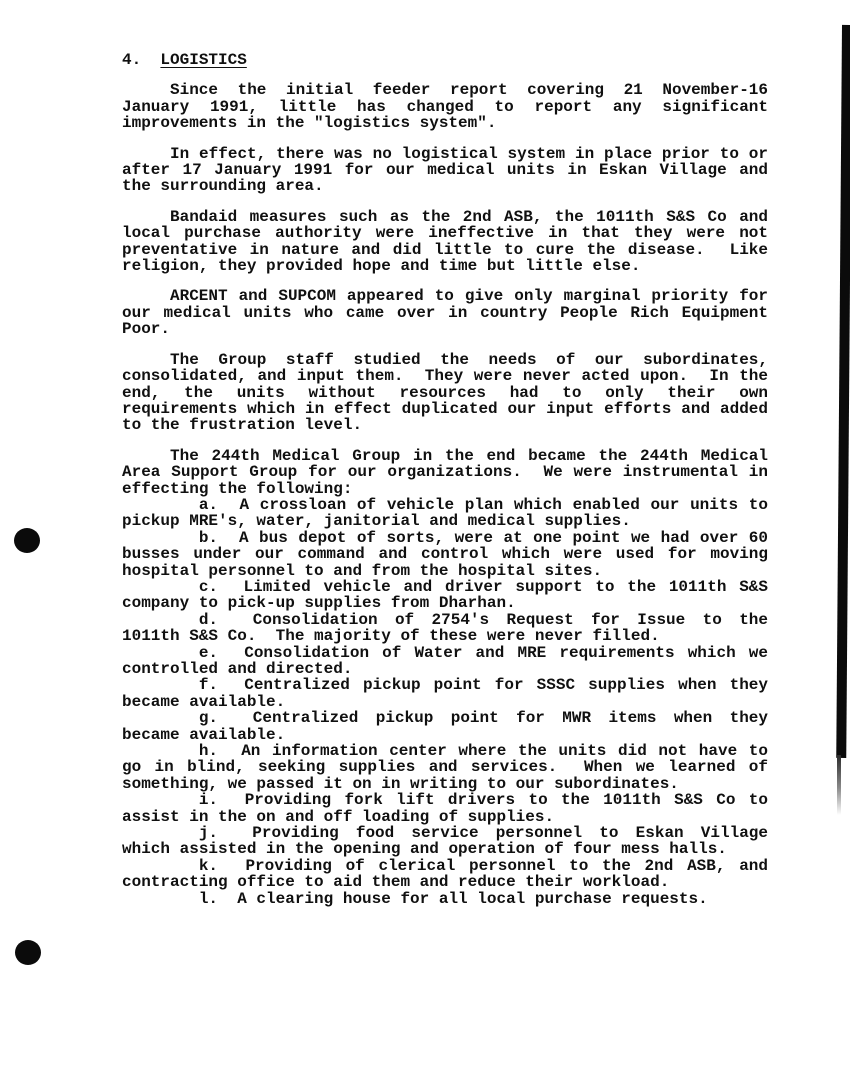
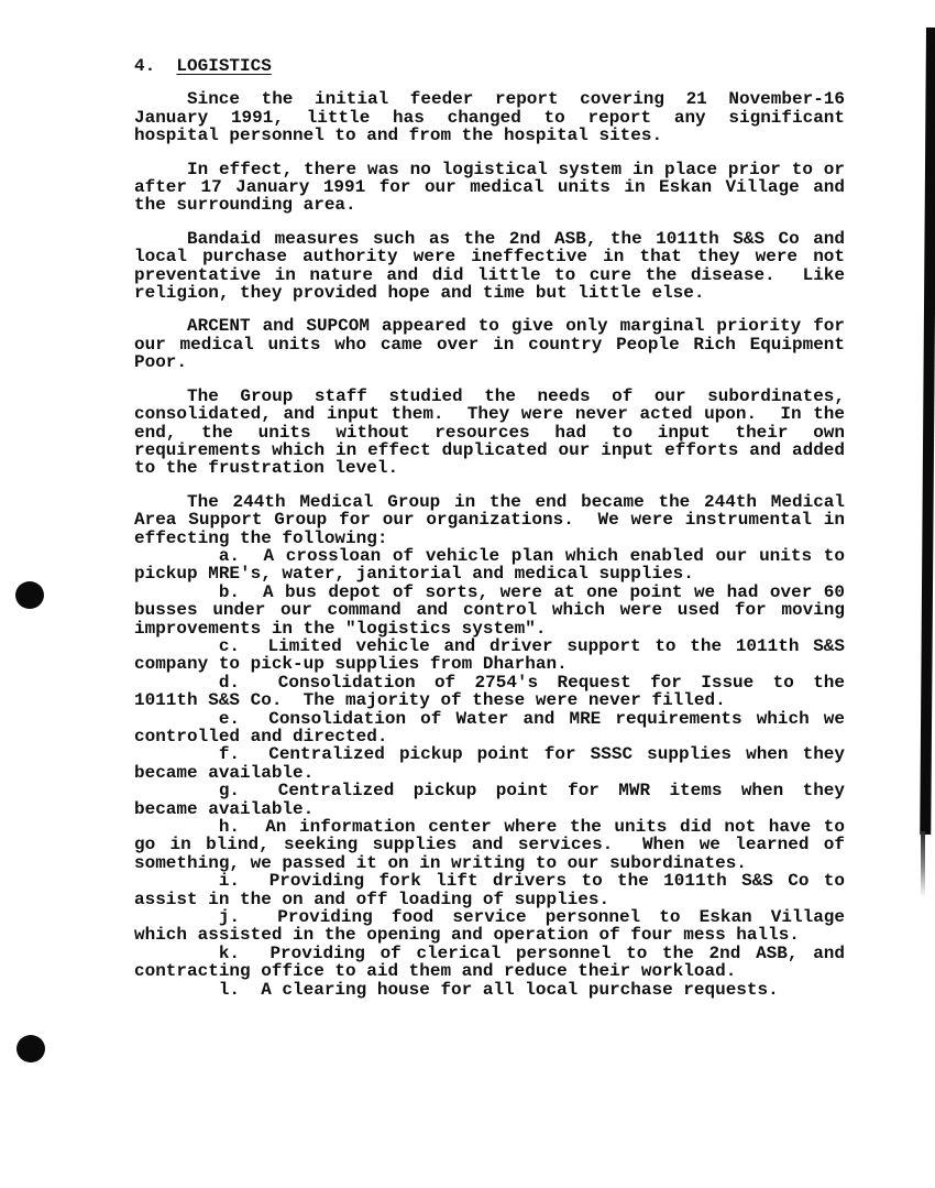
  4. LOGISTICS
  Since the initial feeder report covering 21 November-16
  January 1991, little has changed to report any significant
- improvements in the "logistics system".
+ hospital personnel to and from the hospital sites.
  In effect, there was no logistical system in place prior to or
  after 17 January 1991 for our medical units in Eskan Village and
  the surrounding area.
  Bandaid measures such as the 2nd ASB, the 1011th S&S Co and
  local purchase authority were ineffective in that they were not
  preventative in nature and did little to cure the disease. Like
  religion, they provided hope and time but little else.
  ARCENT and SUPCOM appeared to give only marginal priority for
  our medical units who came over in country People Rich Equipment
  Poor.
  The Group staff studied the needs of our subordinates,
  consolidated, and input them. They were never acted upon. In the
- end, the units without resources had to only their own
+ end, the units without resources had to input their own
  requirements which in effect duplicated our input efforts and added
  to the frustration level.
  The 244th Medical Group in the end became the 244th Medical
  Area Support Group for our organizations. We were instrumental in
  effecting the following:
  a. A crossloan of vehicle plan which enabled our units to
  pickup MRE's, water, janitorial and medical supplies.
  b. A bus depot of sorts, were at one point we had over 60
  busses under our command and control which were used for moving
- hospital personnel to and from the hospital sites.
+ improvements in the "logistics system".
  c. Limited vehicle and driver support to the 1011th S&S
  company to pick-up supplies from Dharhan.
  d. Consolidation of 2754's Request for Issue to the
  1011th S&S Co. The majority of these were never filled.
  e. Consolidation of Water and MRE requirements which we
  controlled and directed.
  f. Centralized pickup point for SSSC supplies when they
  became available.
  g. Centralized pickup point for MWR items when they
  became available.
  h. An information center where the units did not have to
  go in blind, seeking supplies and services. When we learned of
  something, we passed it on in writing to our subordinates.
  i. Providing fork lift drivers to the 1011th S&S Co to
  assist in the on and off loading of supplies.
  j. Providing food service personnel to Eskan Village
  which assisted in the opening and operation of four mess halls.
  k. Providing of clerical personnel to the 2nd ASB, and
  contracting office to aid them and reduce their workload.
  l. A clearing house for all local purchase requests.
